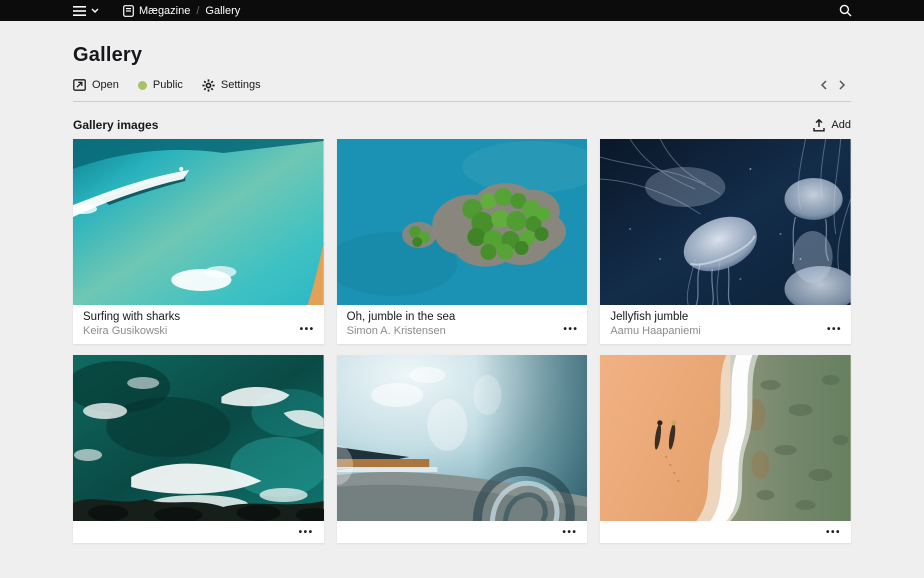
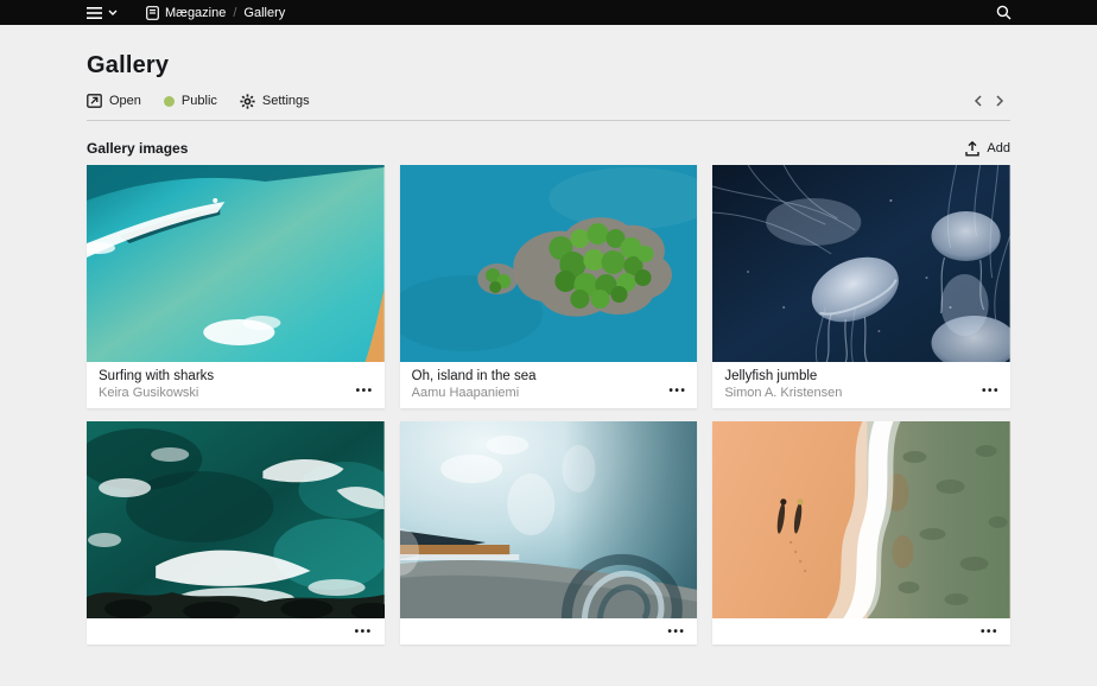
  Mægazine
  /
  Gallery
  Gallery
  Open
  Public
  Settings
  Gallery images
  Add
  Surfing with sharks
  Keira Gusikowski
  •••
- Oh, jumble in the sea
+ Oh, island in the sea
- Simon A. Kristensen
+ Aamu Haapaniemi
  •••
  Jellyfish jumble
- Aamu Haapaniemi
+ Simon A. Kristensen
  •••
  •••
  •••
  •••
